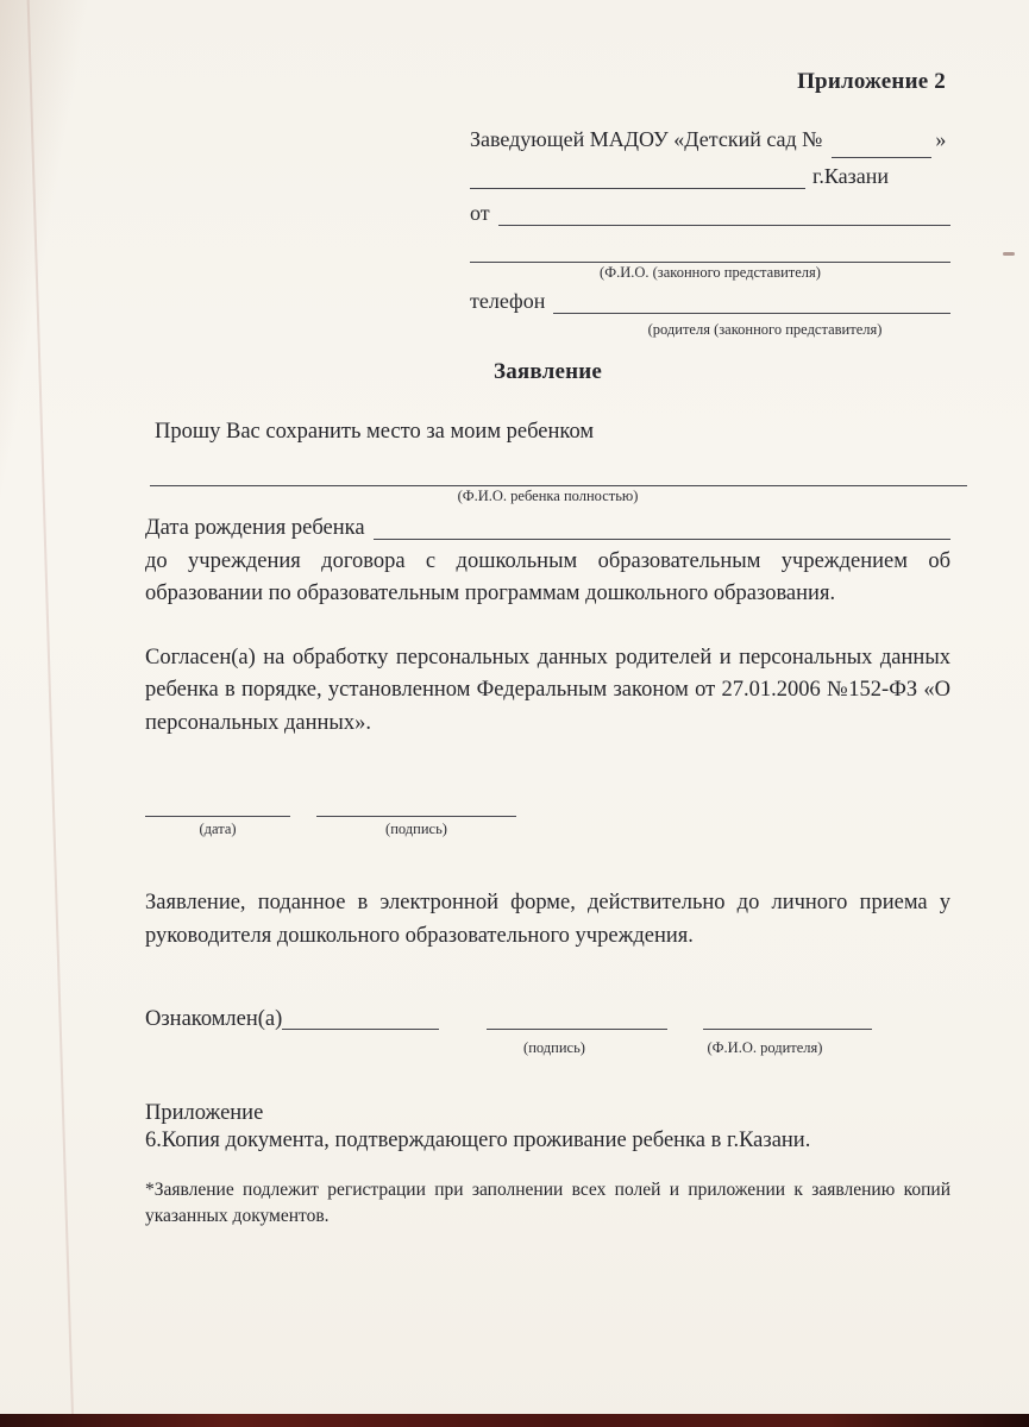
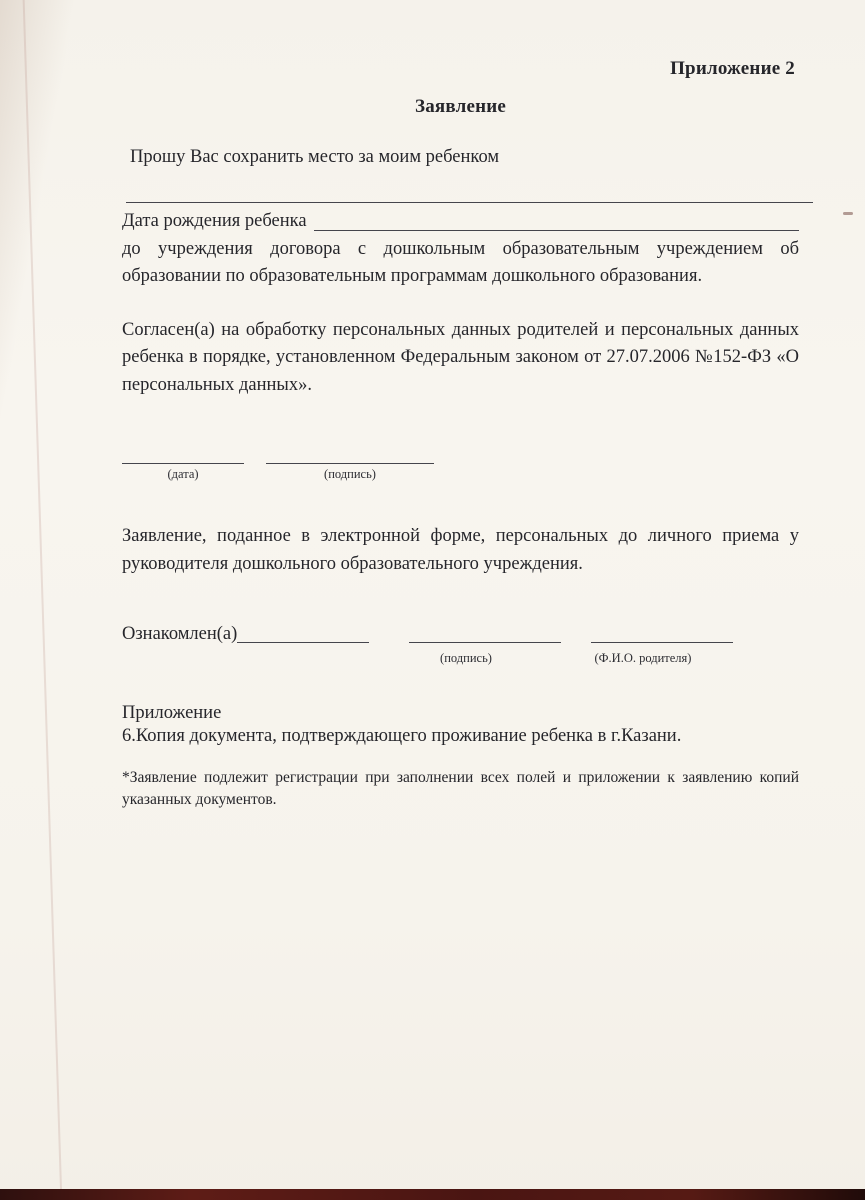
  Приложение 2
- Заведующей МАДОУ «Детский сад №
- »
- г.Казани
- от
- (Ф.И.О. (законного представителя)
- телефон
- (родителя (законного представителя)
  Заявление
  Прошу Вас сохранить место за моим ребенком
- (Ф.И.О. ребенка полностью)
  Дата рождения ребенка
  до учреждения договора с дошкольным образовательным учреждением об образовании по образовательным программам дошкольного образования.
- Согласен(а) на обработку персональных данных родителей и персональных данных ребенка в порядке, установленном Федеральным законом от 27.01.2006 №152-ФЗ «О персональных данных».
+ Согласен(а) на обработку персональных данных родителей и персональных данных ребенка в порядке, установленном Федеральным законом от 27.07.2006 №152-ФЗ «О персональных данных».
  (дата)
  (подпись)
- Заявление, поданное в электронной форме, действительно до личного приема у руководителя дошкольного образовательного учреждения.
+ Заявление, поданное в электронной форме, персональных до личного приема у руководителя дошкольного образовательного учреждения.
  Ознакомлен(а)
  (подпись)
  (Ф.И.О. родителя)
  Приложение
  6.Копия документа, подтверждающего проживание ребенка в г.Казани.
  *Заявление подлежит регистрации при заполнении всех полей и приложении к заявлению копий указанных документов.
